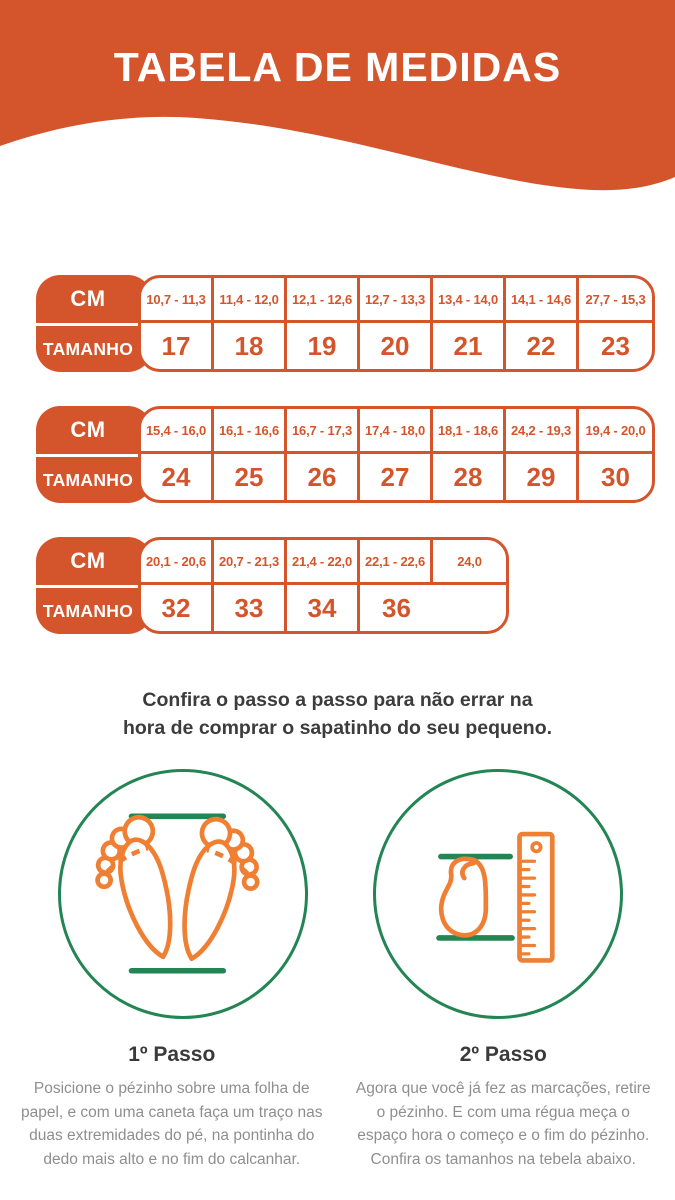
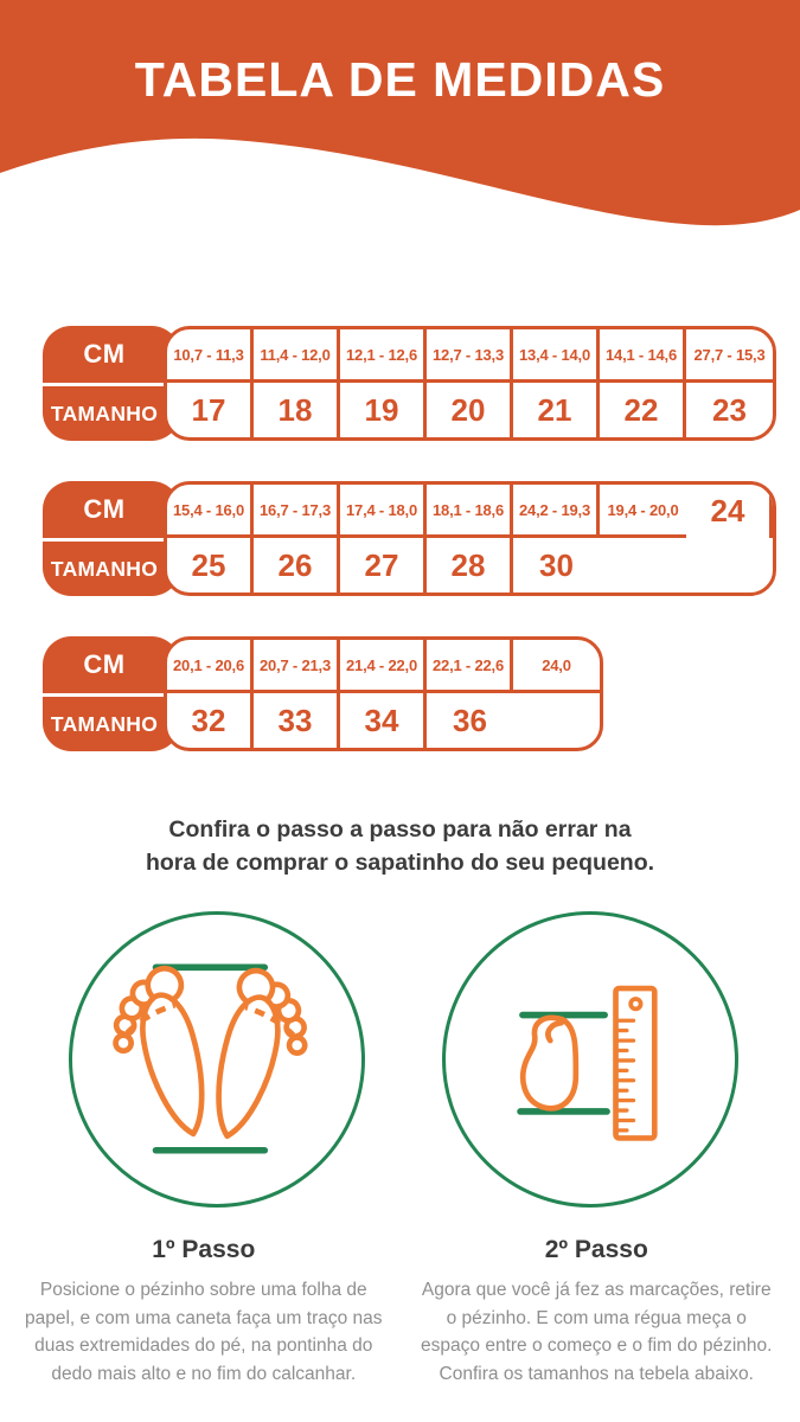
  TABELA DE MEDIDAS
  CM
  TAMANHO
  10,7 - 11,3
  11,4 - 12,0
  12,1 - 12,6
  12,7 - 13,3
  13,4 - 14,0
  14,1 - 14,6
  27,7 - 15,3
  17
  18
  19
  20
  21
  22
  23
  CM
  TAMANHO
  15,4 - 16,0
- 16,1 - 16,6
  16,7 - 17,3
  17,4 - 18,0
  18,1 - 18,6
  24,2 - 19,3
  19,4 - 20,0
  24
  25
  26
  27
  28
- 29
  30
  CM
  TAMANHO
  20,1 - 20,6
  20,7 - 21,3
  21,4 - 22,0
  22,1 - 22,6
  24,0
  32
  33
  34
  36
  Confira o passo a passo para não errar na
  hora de comprar o sapatinho do seu pequeno.
  1º Passo
  Posicione o pézinho sobre uma folha de papel, e com uma caneta faça um traço nas duas extremidades do pé, na pontinha do dedo mais alto e no fim do calcanhar.
  2º Passo
- Agora que você já fez as marcações, retire o pézinho. E com uma régua meça o espaço hora o começo e o fim do pézinho. Confira os tamanhos na tebela abaixo.
+ Agora que você já fez as marcações, retire o pézinho. E com uma régua meça o espaço entre o começo e o fim do pézinho. Confira os tamanhos na tebela abaixo.
